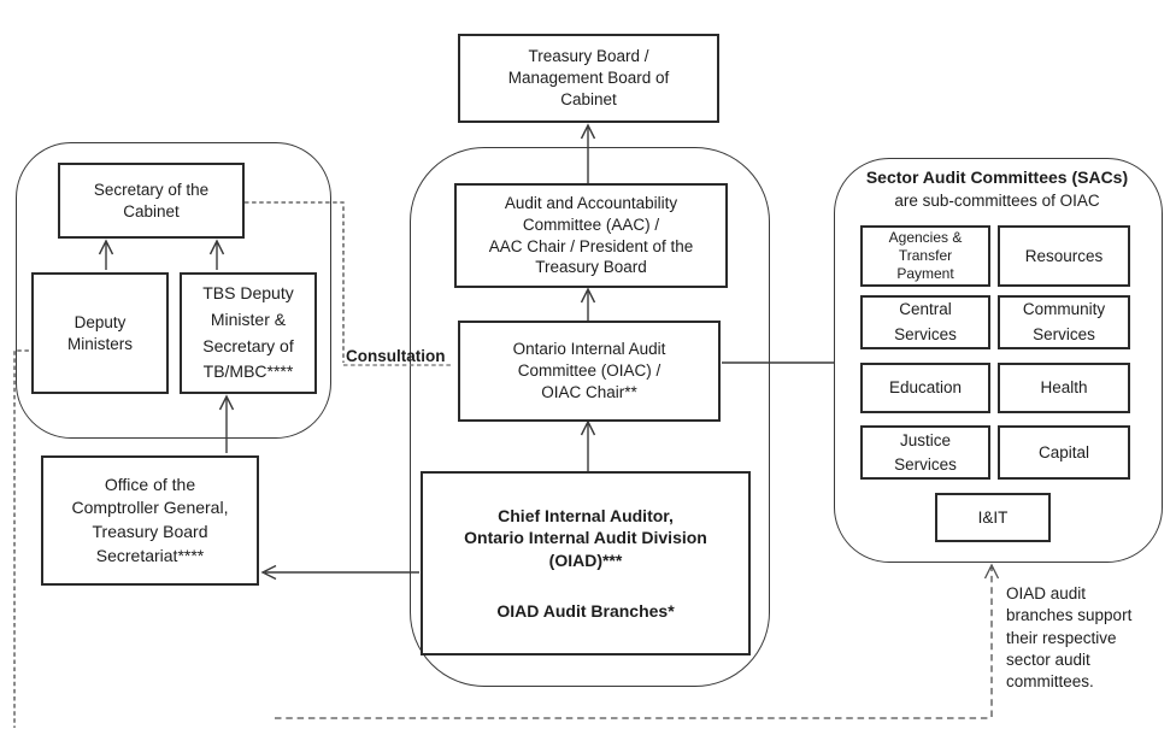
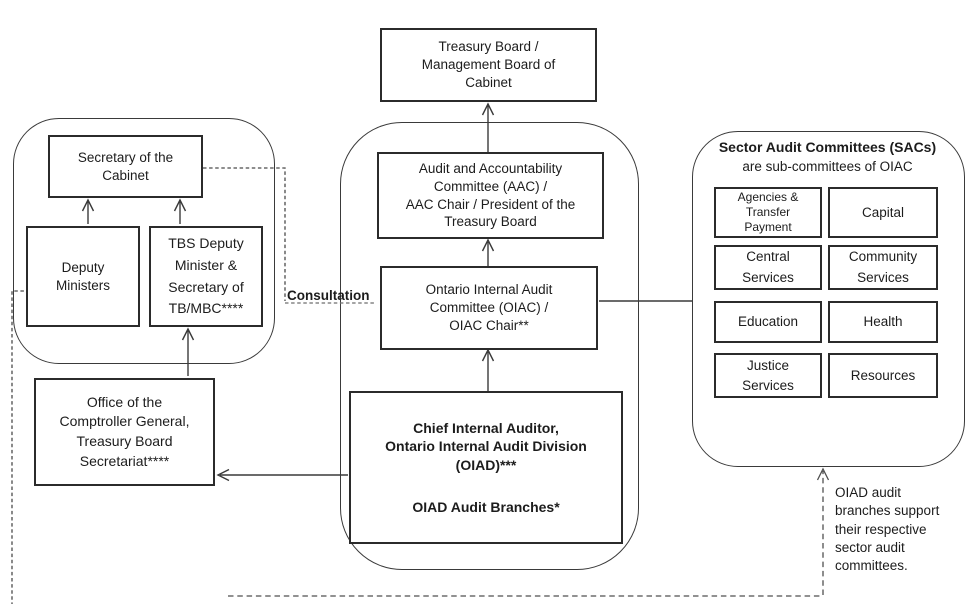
  Treasury Board /
  Management Board of
  Cabinet
  Audit and Accountability
  Committee (AAC) /
  AAC Chair / President of the
  Treasury Board
  Ontario Internal Audit
  Committee (OIAC) /
  OIAC Chair**
  Chief Internal Auditor,
  Ontario Internal Audit Division
  (OIAD)***
  OIAD Audit Branches*
  Secretary of the
  Cabinet
  Deputy
  Ministers
  TBS Deputy
  Minister &
  Secretary of
  TB/MBC****
  Office of the
  Comptroller General,
  Treasury Board
  Secretariat****
  Sector Audit Committees (SACs)
  are sub-committees of OIAC
  Agencies &
  Transfer
  Payment
- Resources
+ Capital
  Central
  Services
  Community
  Services
  Education
  Health
  Justice
  Services
- Capital
+ Resources
- I&IT
  Consultation
  OIAD audit
  branches support
  their respective
  sector audit
  committees.
